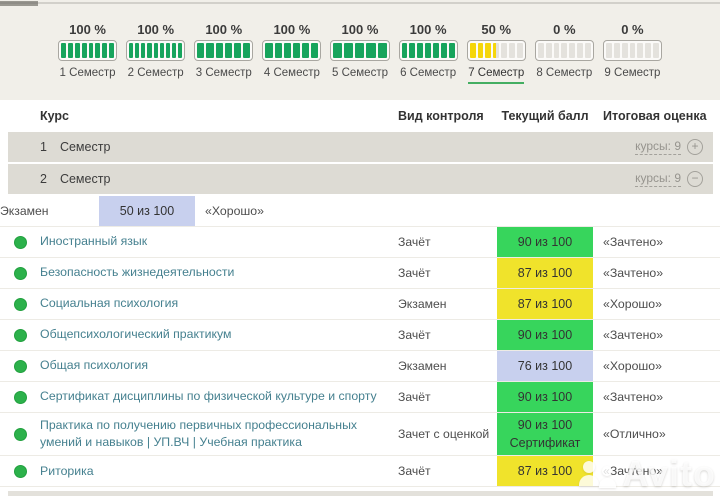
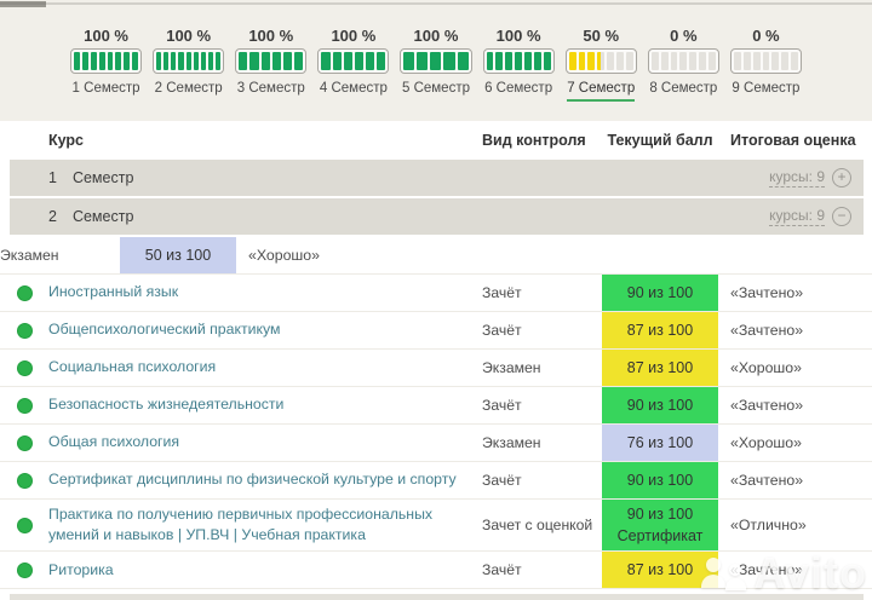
  100 %
  1 Семестр
  100 %
  2 Семестр
  100 %
  3 Семестр
  100 %
  4 Семестр
  100 %
  5 Семестр
  100 %
  6 Семестр
  50 %
  7 Семестр
  0 %
  8 Семестр
  0 %
  9 Семестр
  Курс
  Вид контроля
  Текущий балл
  Итоговая оценка
  1
  Семестр
  курсы: 9
  +
  2
  Семестр
  курсы: 9
  −
  Экзамен
  50 из 100
  «Хорошо»
  Иностранный язык
  Зачёт
  90 из 100
  «Зачтено»
- Безопасность жизнедеятельности
+ Общепсихологический практикум
  Зачёт
  87 из 100
  «Зачтено»
  Социальная психология
  Экзамен
  87 из 100
  «Хорошо»
- Общепсихологический практикум
+ Безопасность жизнедеятельности
  Зачёт
  90 из 100
  «Зачтено»
  Общая психология
  Экзамен
  76 из 100
  «Хорошо»
  Сертификат дисциплины по физической культуре и спорту
  Зачёт
  90 из 100
  «Зачтено»
  Практика по получению первичных профессиональных умений и навыков | УП.ВЧ | Учебная практика
  Зачет с оценкой
  90 из 100
  Сертификат
  «Отлично»
  Риторика
  Зачёт
  87 из 100
  «Зачтено»
  Avito
